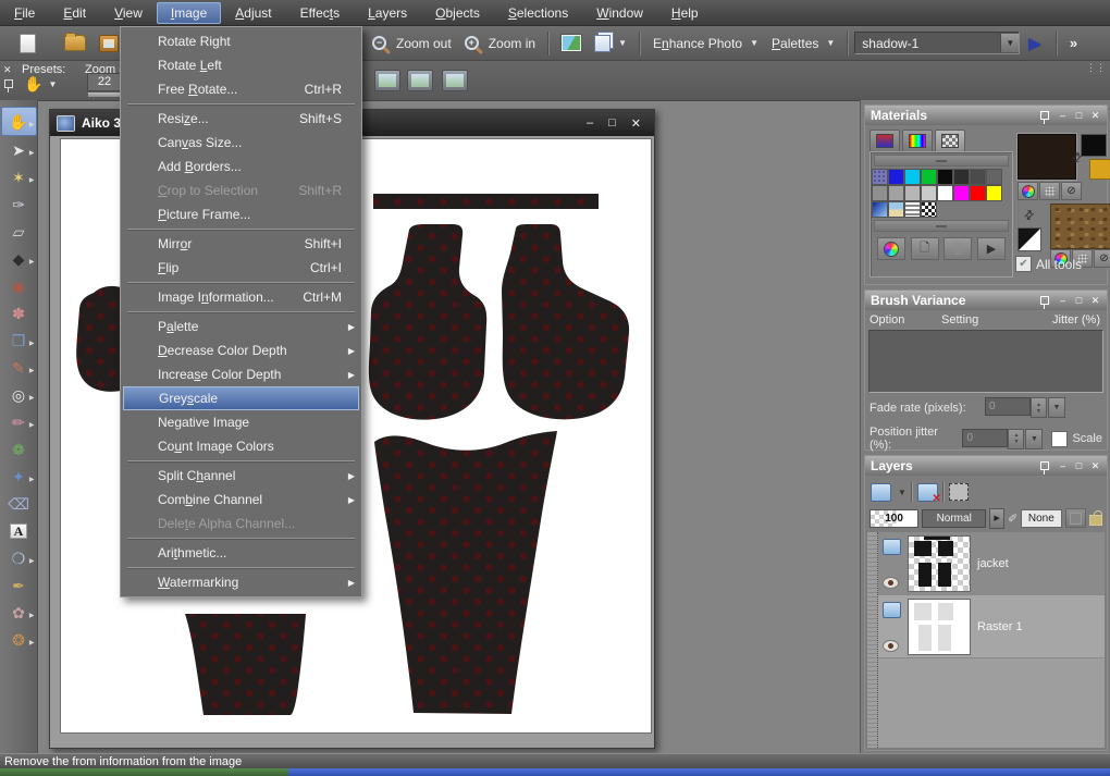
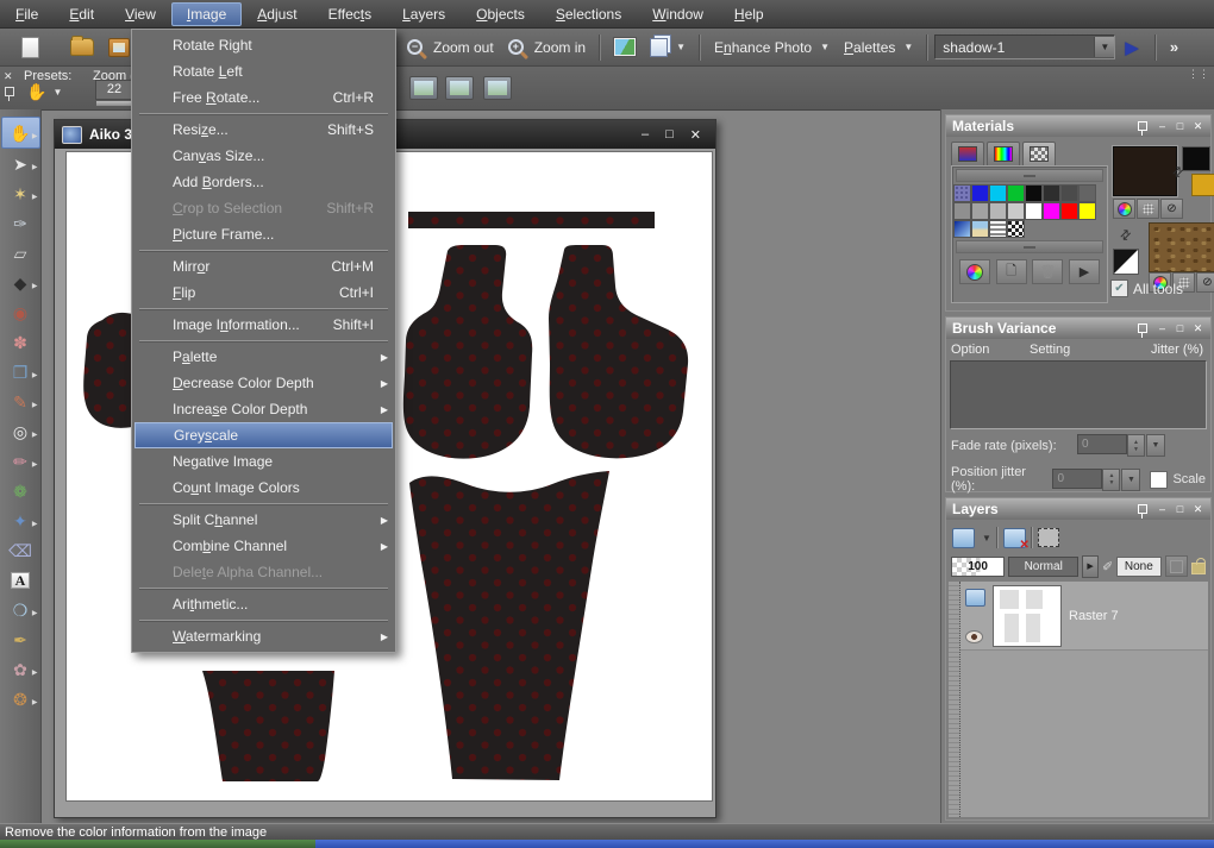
  File
  Edit
  View
  Image
  Adjust
  Effects
  Layers
  Objects
  Selections
  Window
  Help
  −
  Zoom out
  +
  Zoom in
  ▼
  Enhance Photo
  ▼
  Palettes
  ▼
  shadow-1
  ▼
  ▶
  »
  ✕
  Presets:
  ✋
  ▼
  Zoom
  22
  ⋮⋮
  ✋
  ➤
  ✶
  ✑
  ▱
  ◆
  ◉
  ✽
  ❐
  ✎
  ◎
  ✏
  ❁
  ✦
  ⌫
  A
  ❍
  ✒
  ✿
  ❂
  Aiko 3
  –
  □
  ✕
  Materials
  –
  □
  ✕
  🗋
  ▶
  ⊘
  ⊘
  ✔
  All tools
  Brush Variance
  –
  □
  ✕
  Option
  Setting
  Jitter (%)
  Fade rate (pixels):
  0
  Position jitter (%):
  0
  Scale
  Layers
  –
  □
  ✕
  ▼
  100
  Normal
  ✐
  None
- jacket
- Raster 1
+ Raster 7
  Rotate Right
  Rotate Left
  Free Rotate...
  Ctrl+R
  Resize...
  Shift+S
  Canvas Size...
  Add Borders...
  Crop to Selection
  Shift+R
  Picture Frame...
  Mirror
- Shift+I
+ Ctrl+M
  Flip
  Ctrl+I
  Image Information...
- Ctrl+M
+ Shift+I
  Palette
  ▶
  Decrease Color Depth
  ▶
  Increase Color Depth
  ▶
  Greyscale
  Negative Image
  Count Image Colors
  Split Channel
  ▶
  Combine Channel
  ▶
  Delete Alpha Channel...
  Arithmetic...
  Watermarking
  ▶
- Remove the from information from the image
+ Remove the color information from the image
